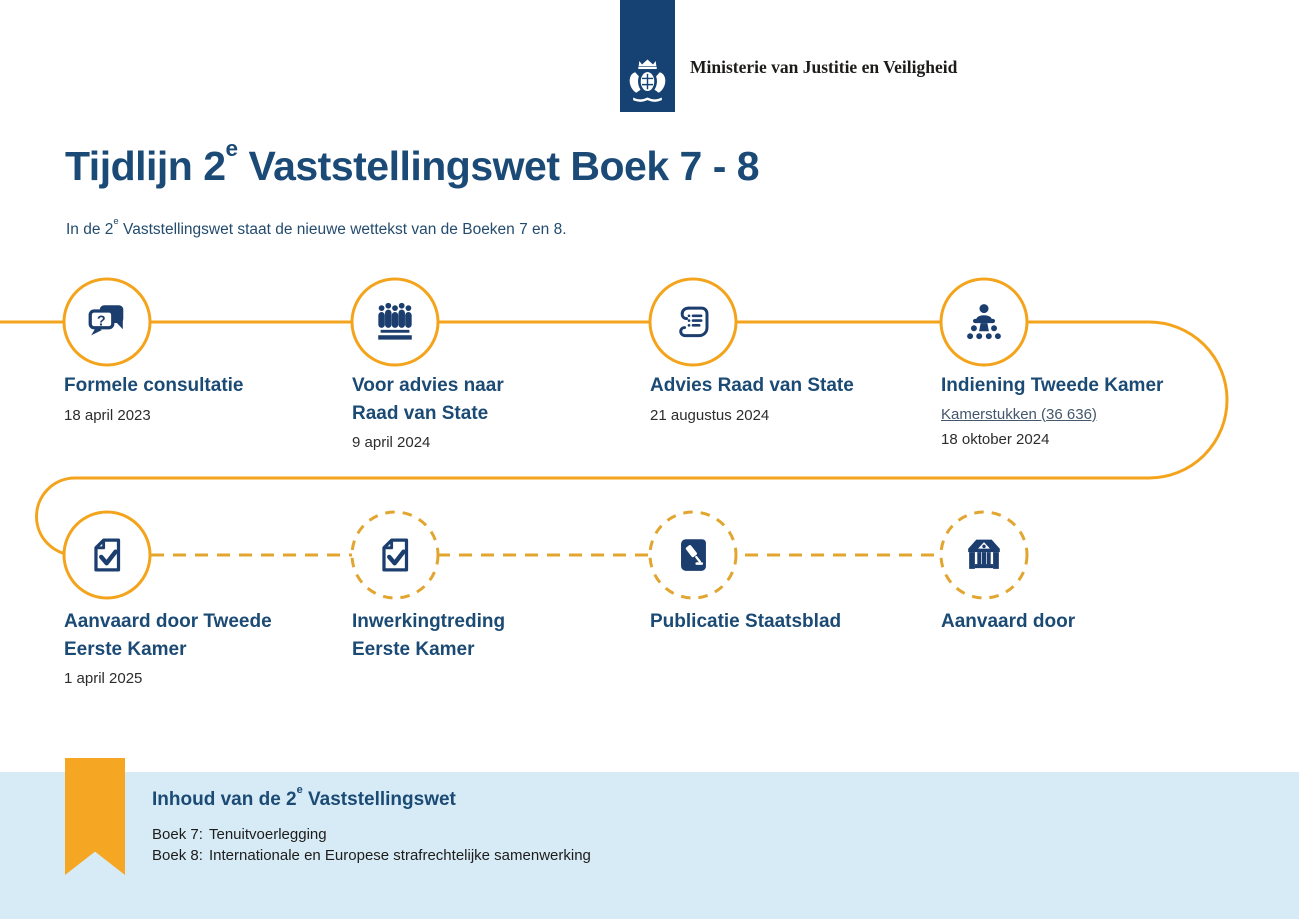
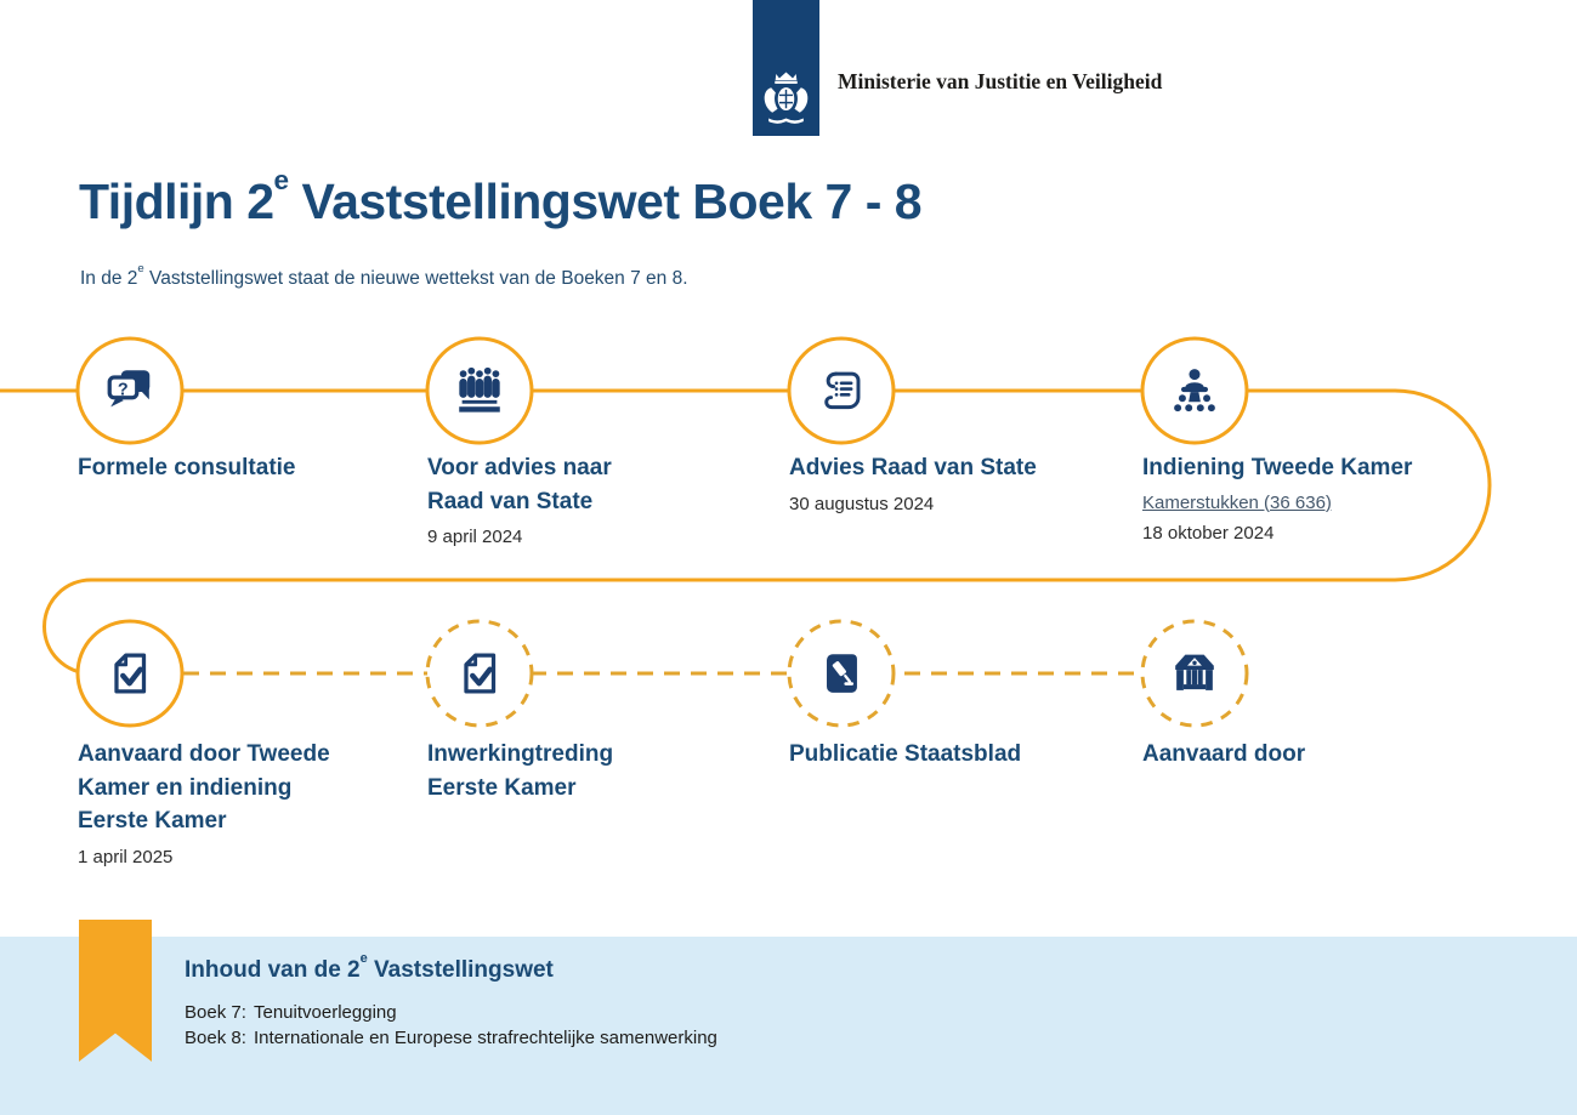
  Ministerie van Justitie en Veiligheid
  Tijdlijn 2e Vaststellingswet Boek 7 - 8
  In de 2e Vaststellingswet staat de nieuwe wettekst van de Boeken 7 en 8.
  ?
  Formele consultatie
- 18 april 2023
  Voor advies naar
  Raad van State
  9 april 2024
  Advies Raad van State
- 21 augustus 2024
+ 30 augustus 2024
  Indiening Tweede Kamer
  Kamerstukken (36 636)
  18 oktober 2024
  Aanvaard door Tweede
+ Kamer en indiening
  Eerste Kamer
  1 april 2025
  Inwerkingtreding
  Eerste Kamer
  Publicatie Staatsblad
  Aanvaard door
  Inhoud van de 2e Vaststellingswet
  Boek 7: Tenuitvoerlegging
  Boek 8: Internationale en Europese strafrechtelijke samenwerking
